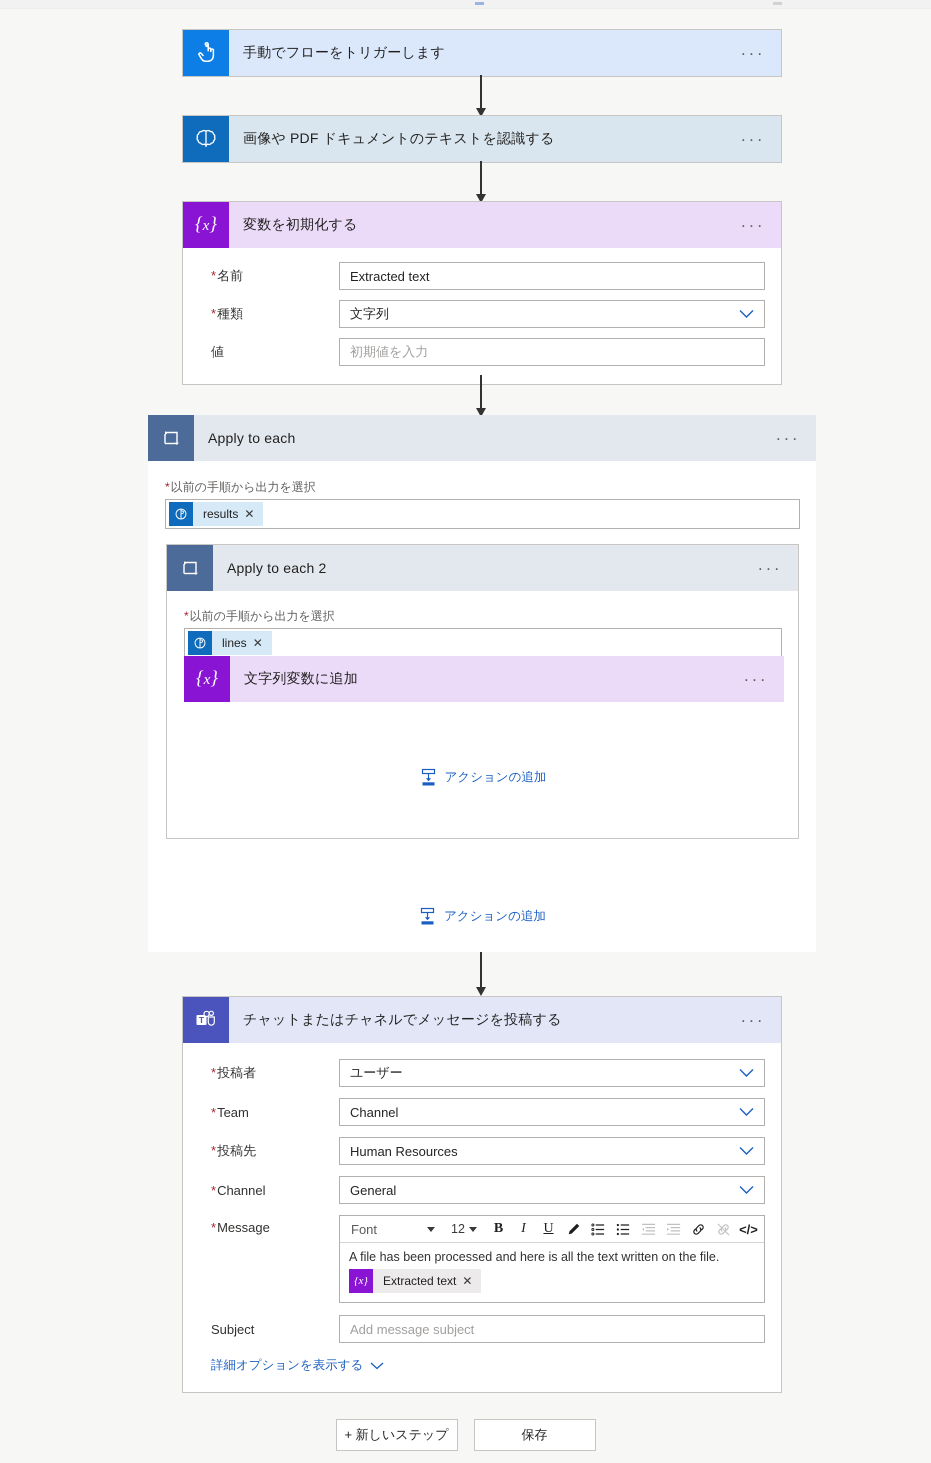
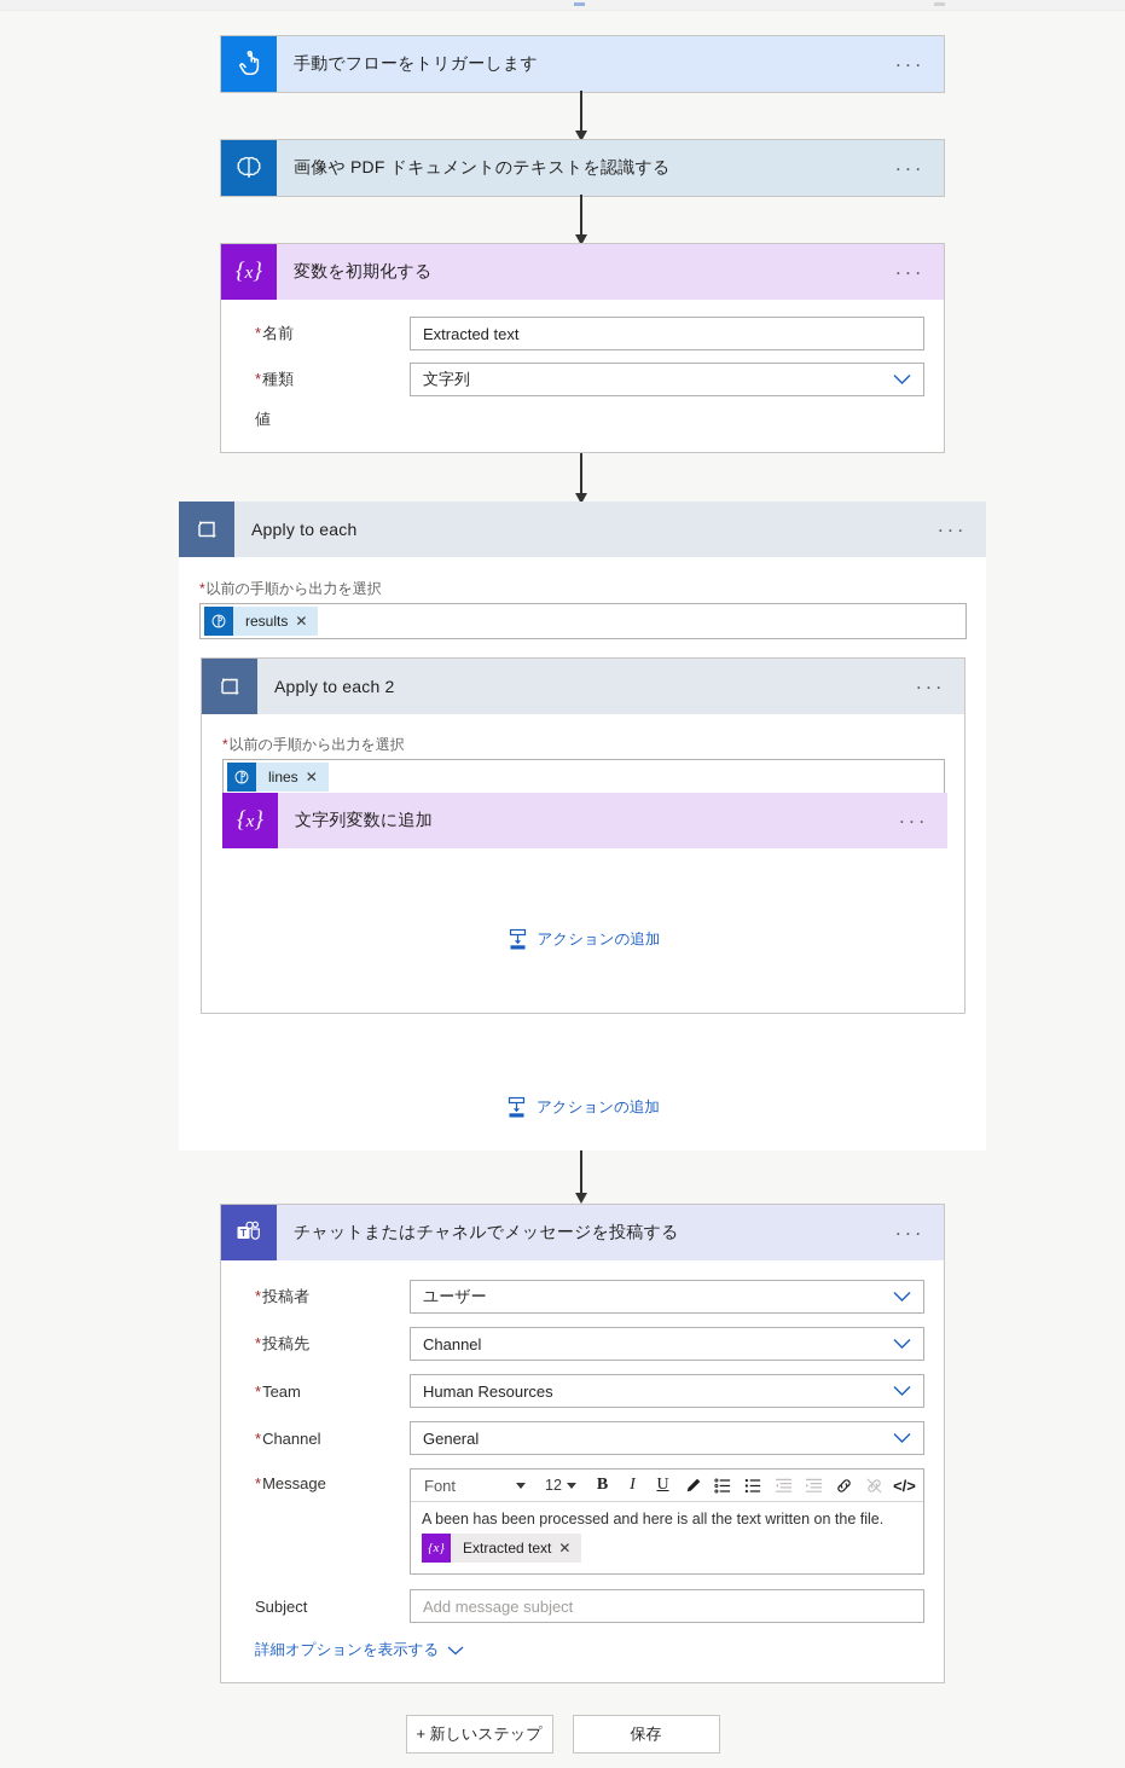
  手動でフローをトリガーします
  ···
  画像や PDF ドキュメントのテキストを認識する
  ···
  {x}
  変数を初期化する
  ···
  *名前
  Extracted text
  *種類
  文字列
  値
- 初期値を入力
  Apply to each
  ···
  *以前の手順から出力を選択
  results
  ✕
  Apply to each 2
  ···
  *以前の手順から出力を選択
  lines
  ✕
  {x}
  文字列変数に追加
  ···
  アクションの追加
  アクションの追加
  T
  チャットまたはチャネルでメッセージを投稿する
  ···
  *投稿者
  ユーザー
- *Team
+ *投稿先
  Channel
- *投稿先
+ *Team
  Human Resources
  *Channel
  General
  *Message
  Font
  12
  B
  I
  U
  </>
- A file has been processed and here is all the text written on the file.
+ A been has been processed and here is all the text written on the file.
  {x}
  Extracted text
  ✕
  Subject
  Add message subject
  詳細オプションを表示する
  + 新しいステップ
  保存
